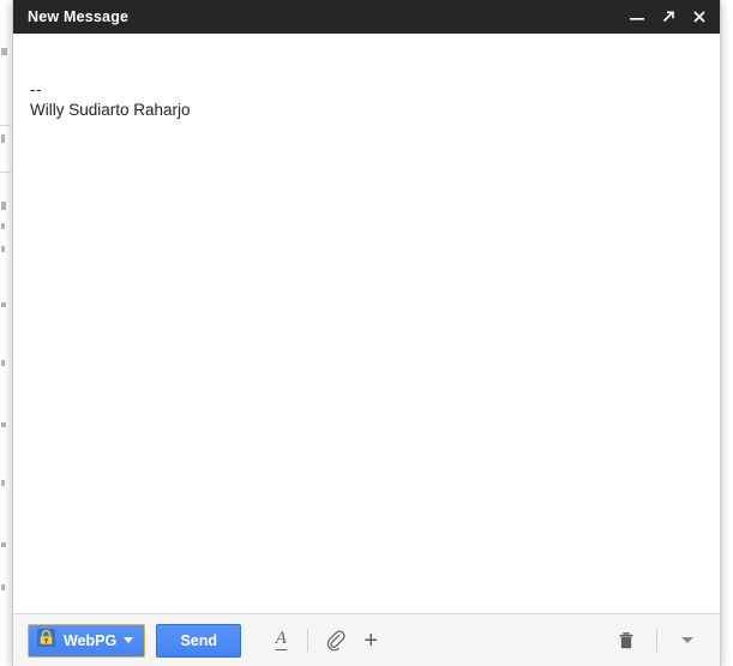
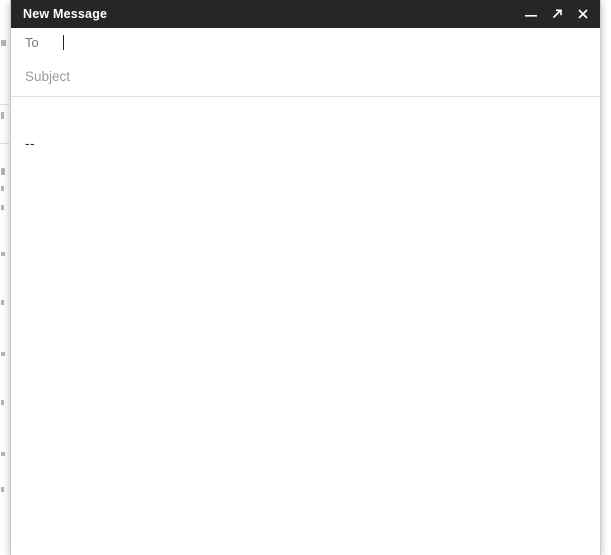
  New Message
+ To
+ Subject
  --
- Willy Sudiarto Raharjo
- WebPG
- Send
- A
- +
